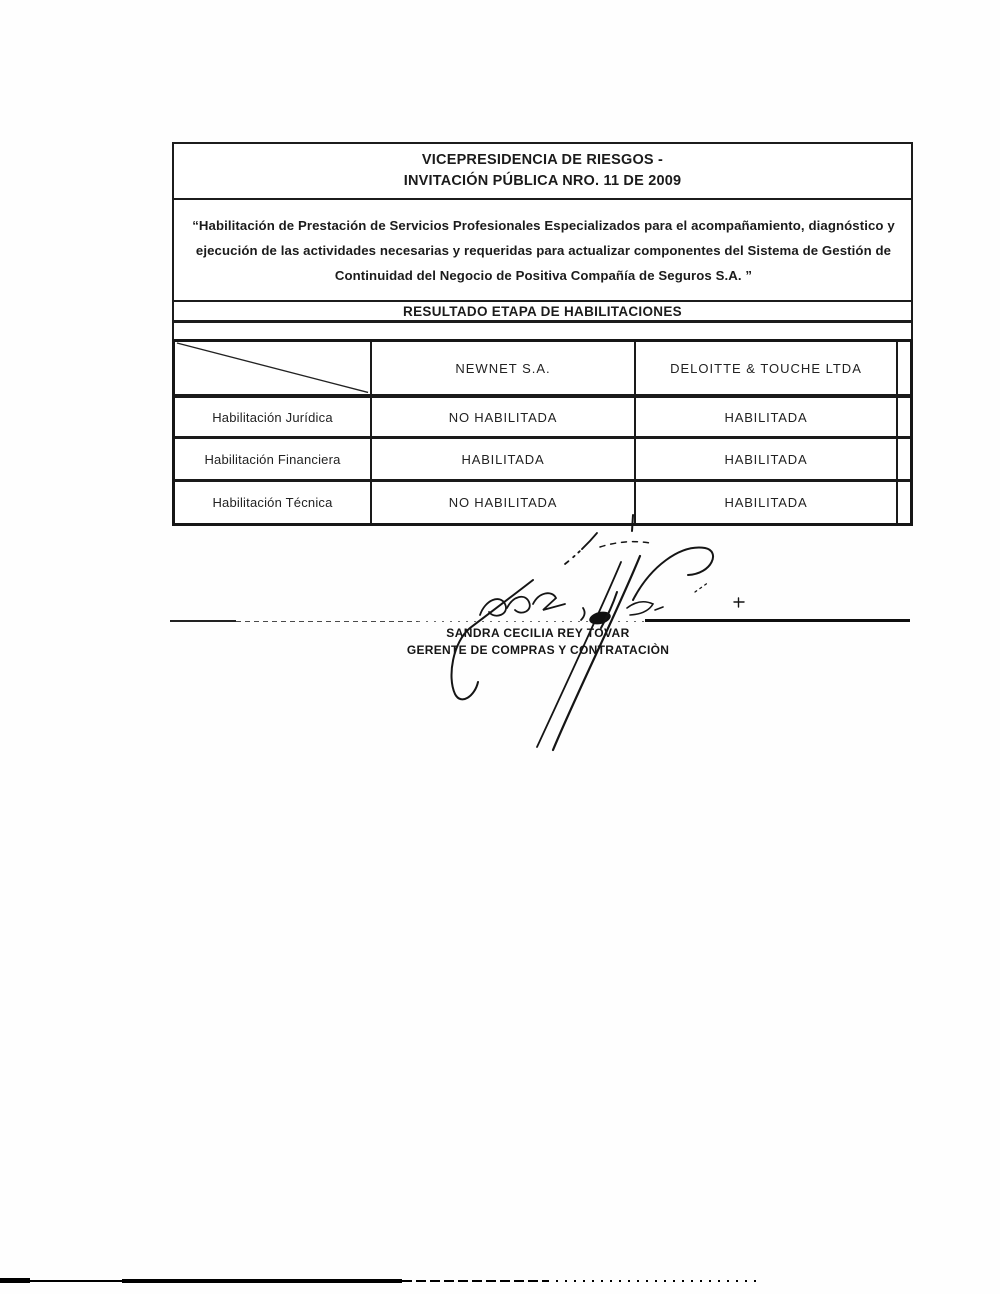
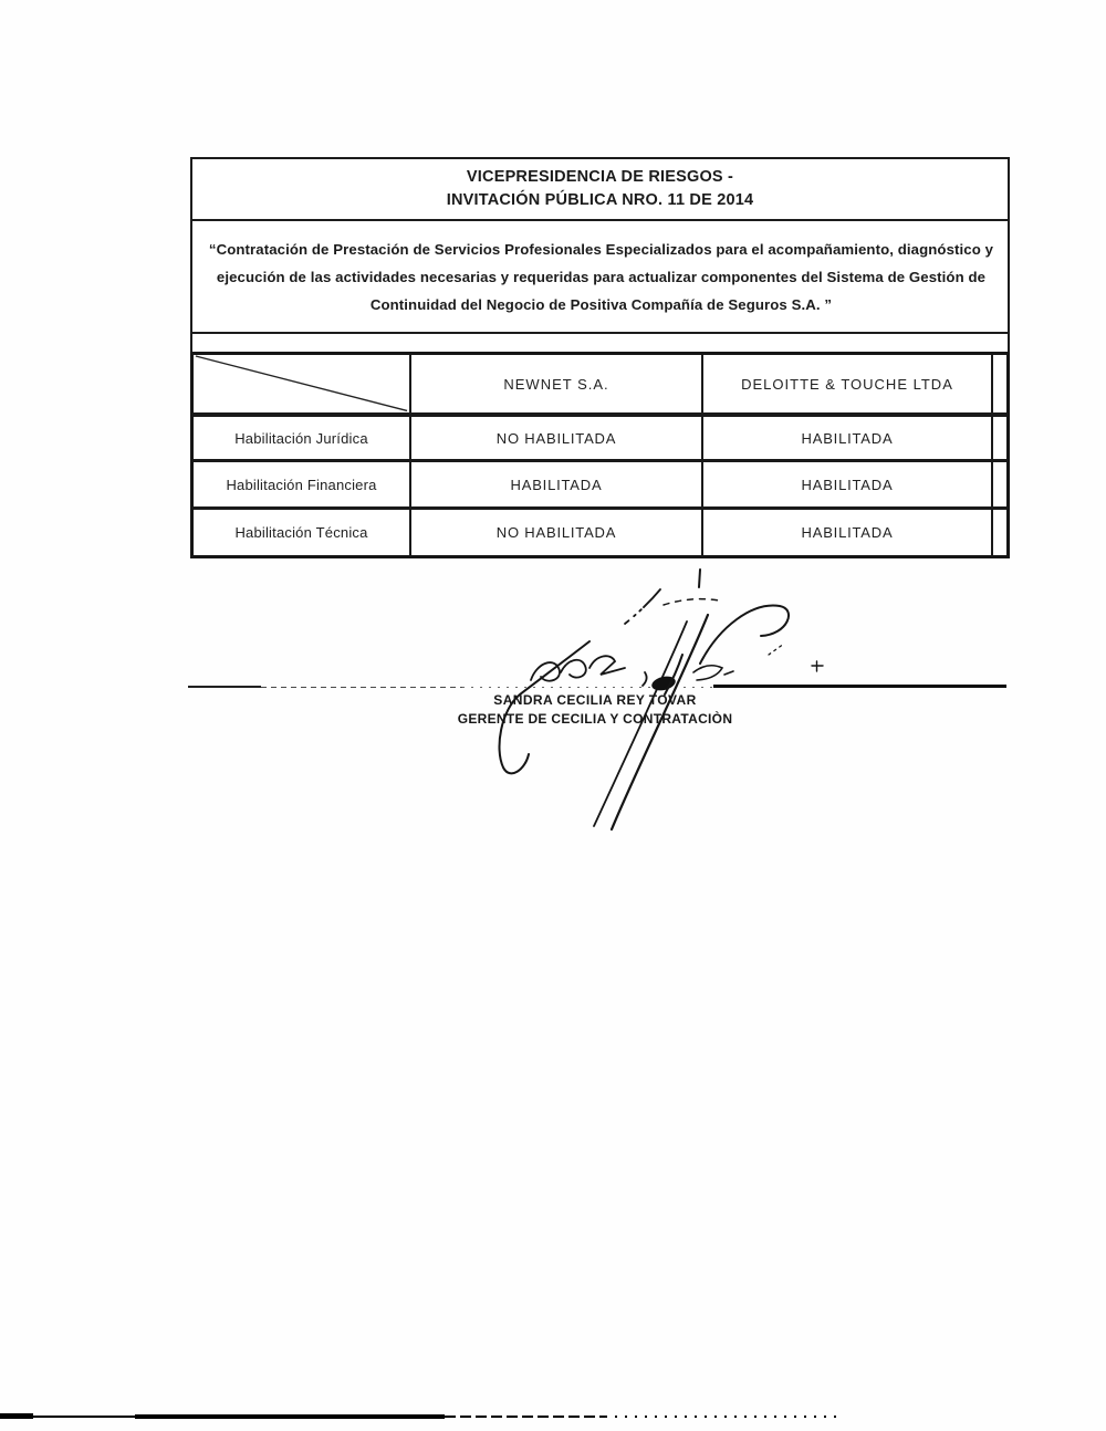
  VICEPRESIDENCIA DE RIESGOS -
- INVITACIÓN PÚBLICA NRO. 11 DE 2009
+ INVITACIÓN PÚBLICA NRO. 11 DE 2014
- “Habilitación de Prestación de Servicios Profesionales Especializados para el acompañamiento, diagnóstico y ejecución de las actividades necesarias y requeridas para actualizar componentes del Sistema de Gestión de Continuidad del Negocio de Positiva Compañía de Seguros S.A. ”
+ “Contratación de Prestación de Servicios Profesionales Especializados para el acompañamiento, diagnóstico y ejecución de las actividades necesarias y requeridas para actualizar componentes del Sistema de Gestión de Continuidad del Negocio de Positiva Compañía de Seguros S.A. ”
- RESULTADO ETAPA DE HABILITACIONES
  NEWNET S.A.
  DELOITTE & TOUCHE LTDA
  Habilitación Jurídica
  NO HABILITADA
  HABILITADA
  Habilitación Financiera
  HABILITADA
  HABILITADA
  Habilitación Técnica
  NO HABILITADA
  HABILITADA
  SANDRA CECILIA REY TOVAR
- GERENTE DE COMPRAS Y CONTRATACIÒN
+ GERENTE DE CECILIA Y CONTRATACIÒN
